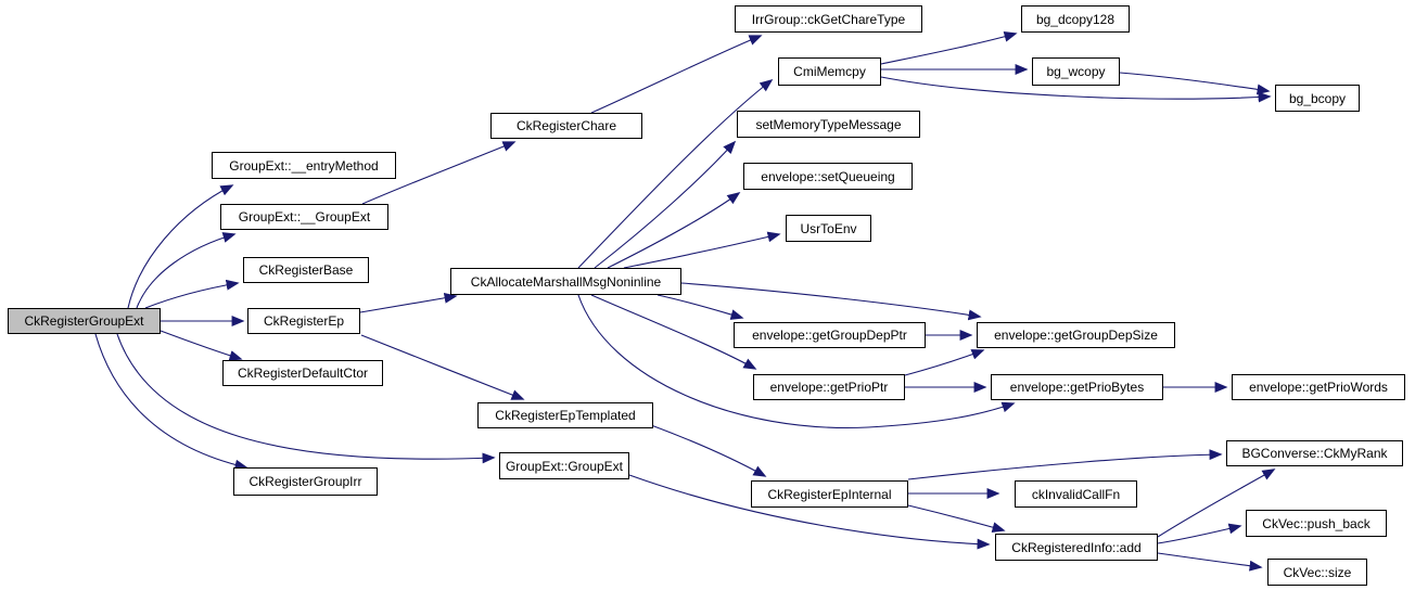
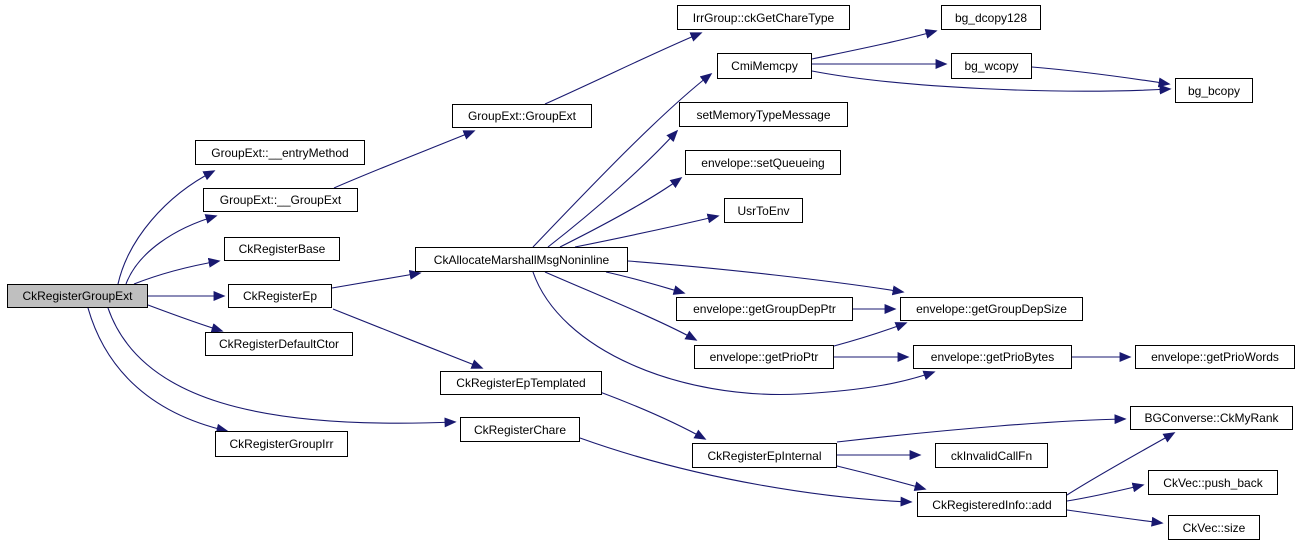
  CkRegisterGroupExt
  GroupExt::__entryMethod
  GroupExt::__GroupExt
  CkRegisterBase
  CkRegisterEp
  CkRegisterDefaultCtor
  CkRegisterGroupIrr
- CkRegisterChare
+ GroupExt::GroupExt
  CkAllocateMarshallMsgNoninline
  IrrGroup::ckGetChareType
  CmiMemcpy
  setMemoryTypeMessage
  envelope::setQueueing
  UsrToEnv
  bg_dcopy128
  bg_wcopy
  bg_bcopy
  envelope::getGroupDepPtr
  envelope::getGroupDepSize
  envelope::getPrioPtr
  envelope::getPrioBytes
  envelope::getPrioWords
  CkRegisterEpTemplated
- GroupExt::GroupExt
+ CkRegisterChare
  CkRegisterEpInternal
  ckInvalidCallFn
  CkRegisteredInfo::add
  BGConverse::CkMyRank
  CkVec::push_back
  CkVec::size
